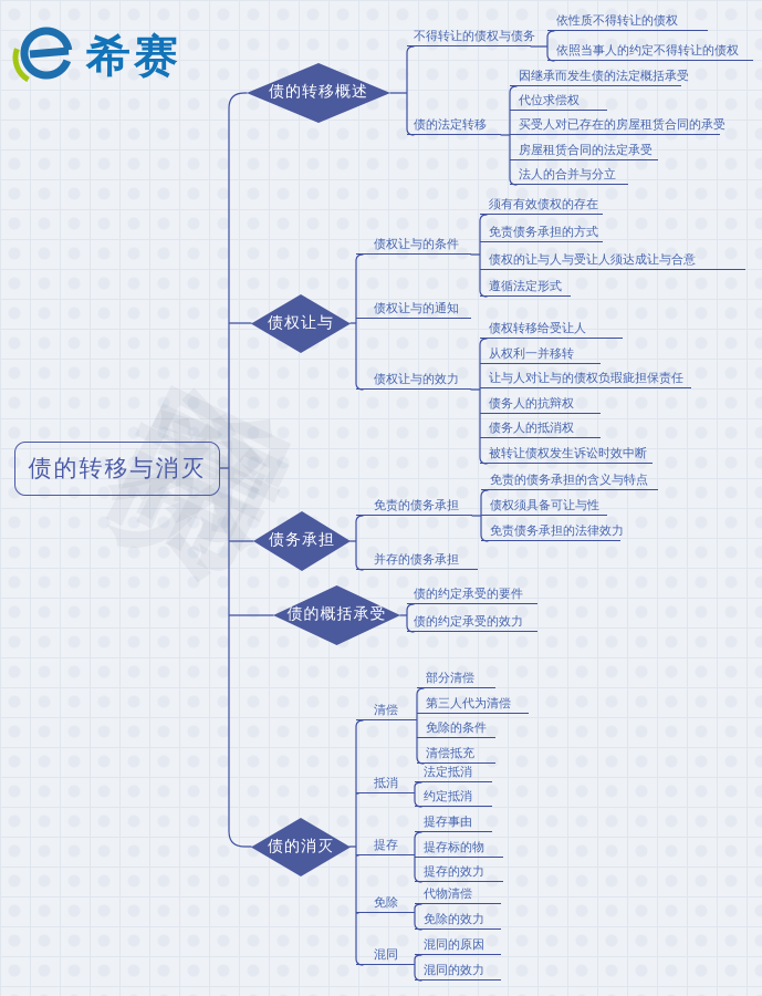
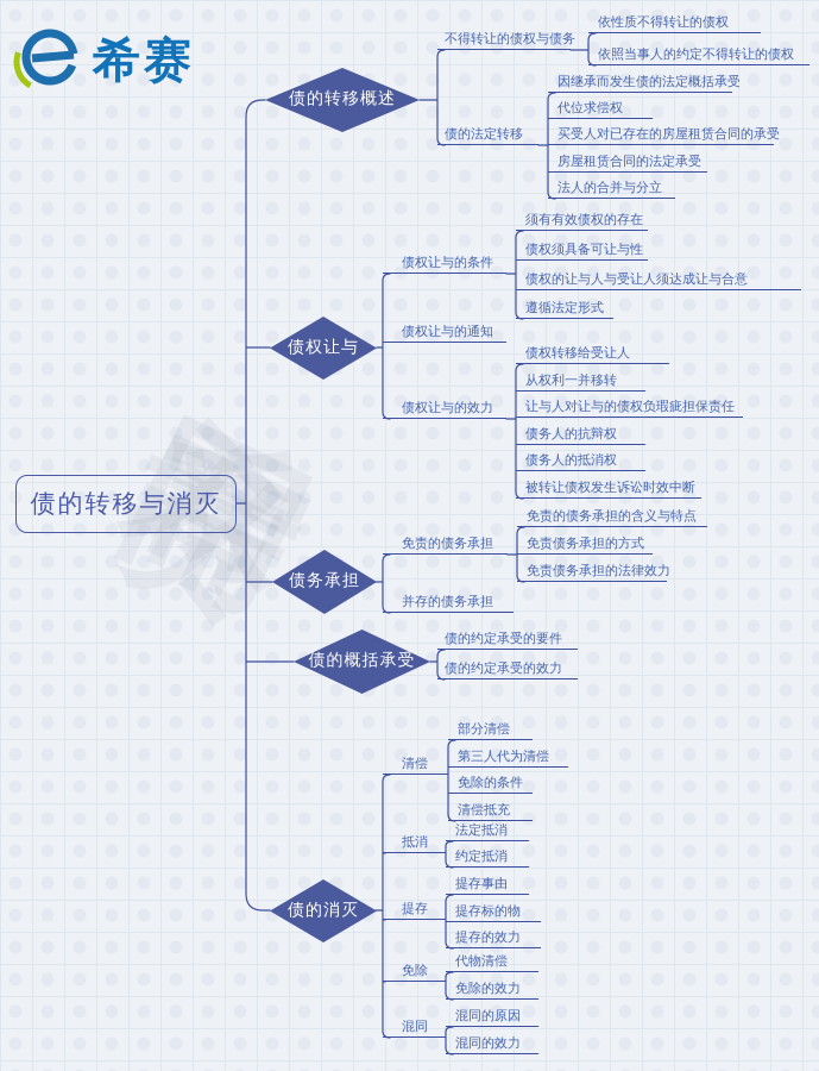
  希赛
  债的转移与消灭
  债的转移概述
  债权让与
  债务承担
  债的概括承受
  债的消灭
  不得转让的债权与债务
  依性质不得转让的债权
  依照当事人的约定不得转让的债权
  债的法定转移
  因继承而发生债的法定概括承受
  代位求偿权
  买受人对已存在的房屋租赁合同的承受
  房屋租赁合同的法定承受
  法人的合并与分立
  债权让与的条件
  须有有效债权的存在
- 免责债务承担的方式
+ 债权须具备可让与性
  债权的让与人与受让人须达成让与合意
  遵循法定形式
  债权让与的通知
  债权让与的效力
  债权转移给受让人
  从权利一并移转
  让与人对让与的债权负瑕疵担保责任
  债务人的抗辩权
  债务人的抵消权
  被转让债权发生诉讼时效中断
  免责的债务承担
  免责的债务承担的含义与特点
- 债权须具备可让与性
+ 免责债务承担的方式
  免责债务承担的法律效力
  并存的债务承担
  债的约定承受的要件
  债的约定承受的效力
  清偿
  部分清偿
  第三人代为清偿
  免除的条件
  清偿抵充
  抵消
  法定抵消
  约定抵消
  提存
  提存事由
  提存标的物
  提存的效力
  免除
  代物清偿
  免除的效力
  混同
  混同的原因
  混同的效力
